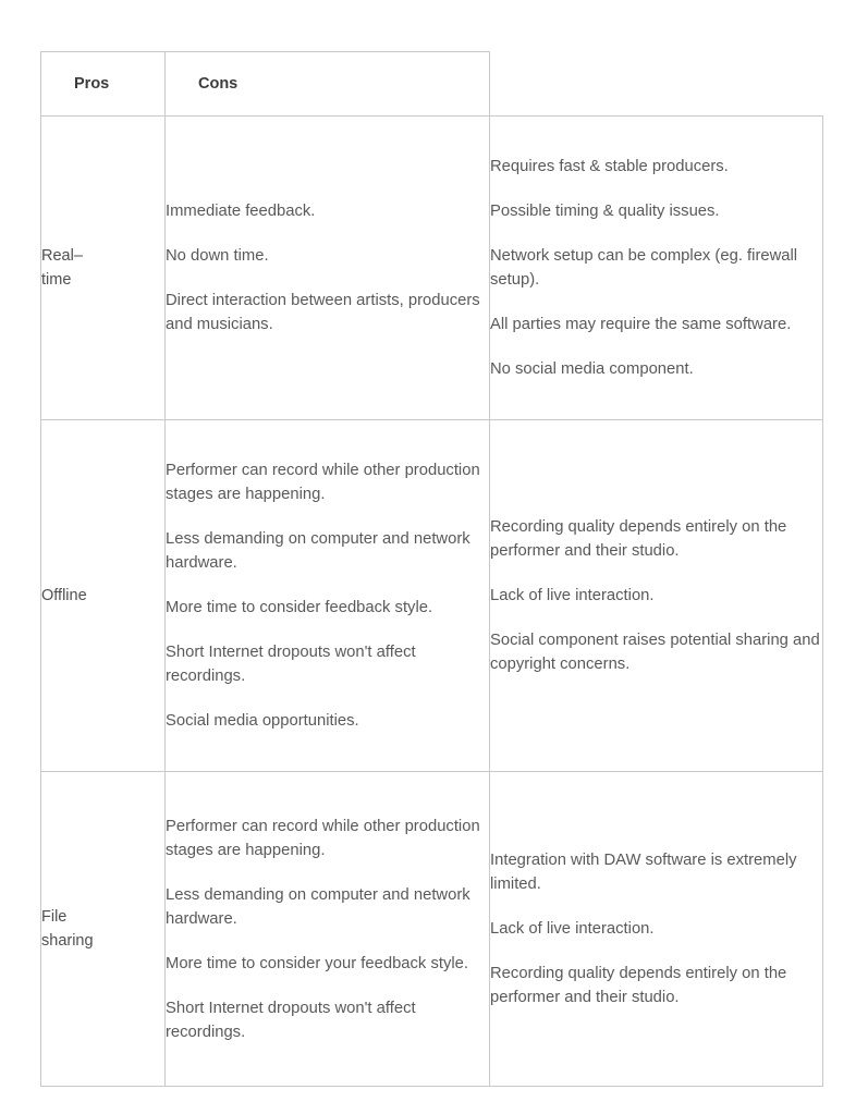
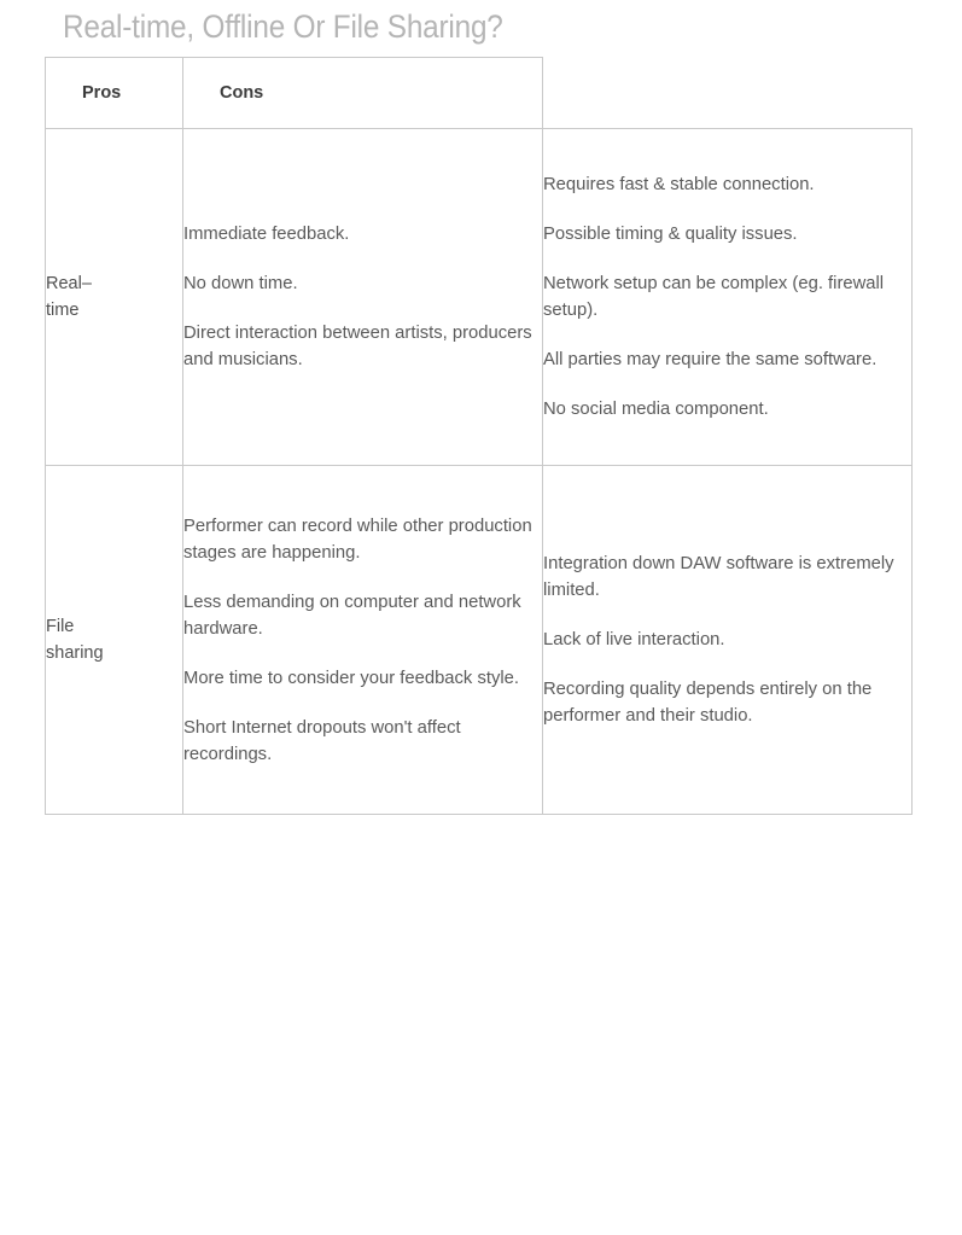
+ Real-time, Offline Or File Sharing?
  Pros	Cons
- Real–time	Immediate feedback. No down time. Direct interaction between artists, producers and musicians.	Requires fast & stable producers. Possible timing & quality issues. Network setup can be complex (eg. firewall setup). All parties may require the same software. No social media component.
+ Real–time	Immediate feedback. No down time. Direct interaction between artists, producers and musicians.	Requires fast & stable connection. Possible timing & quality issues. Network setup can be complex (eg. firewall setup). All parties may require the same software. No social media component.
- Offline	Performer can record while other production stages are happening. Less demanding on computer and network hardware. More time to consider feedback style. Short Internet dropouts won't affect recordings. Social media opportunities.	Recording quality depends entirely on the performer and their studio. Lack of live interaction. Social component raises potential sharing and copyright concerns.
- File sharing	Performer can record while other production stages are happening. Less demanding on computer and network hardware. More time to consider your feedback style. Short Internet dropouts won't affect recordings.	Integration with DAW software is extremely limited. Lack of live interaction. Recording quality depends entirely on the performer and their studio.
+ File sharing	Performer can record while other production stages are happening. Less demanding on computer and network hardware. More time to consider your feedback style. Short Internet dropouts won't affect recordings.	Integration down DAW software is extremely limited. Lack of live interaction. Recording quality depends entirely on the performer and their studio.
